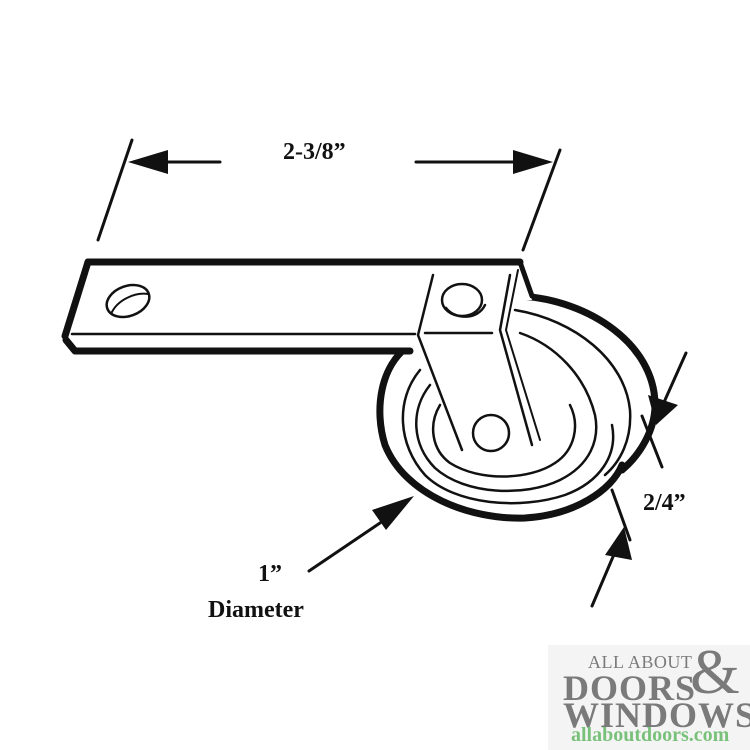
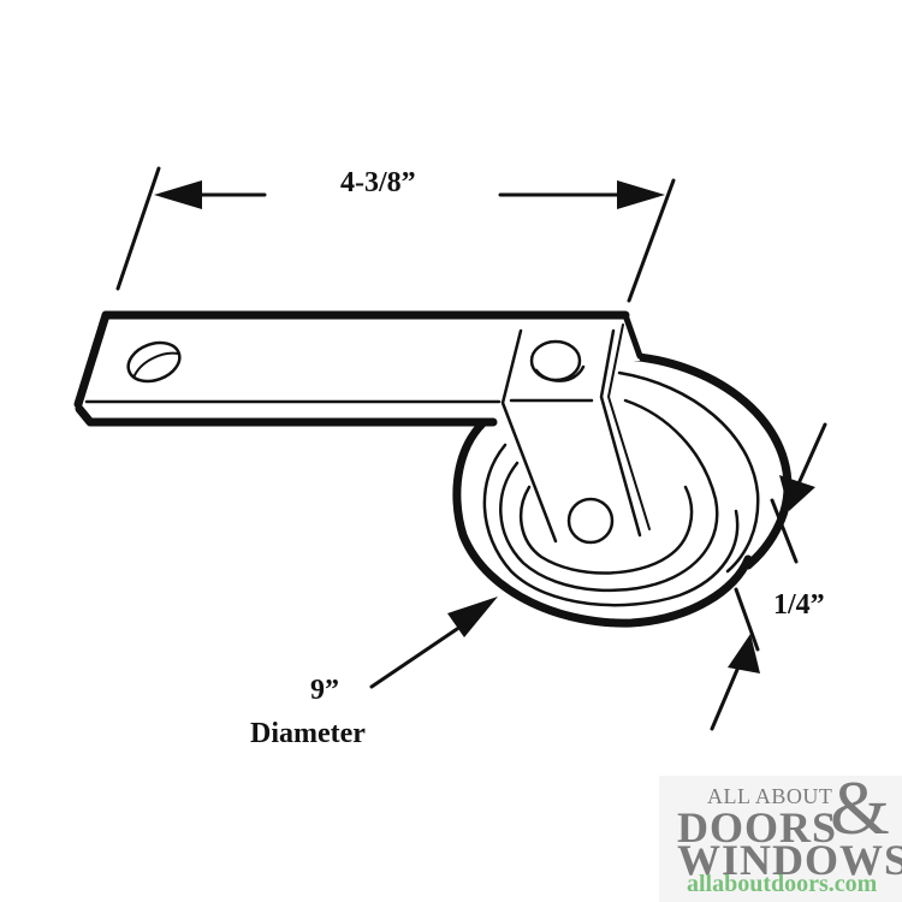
- 2-3/8”
+ 4-3/8”
- 1”
+ 9”
  Diameter
- 2/4”
+ 1/4”
  ALL ABOUT
  DOORS
  &
  WINDOWS
  allaboutdoors.com
